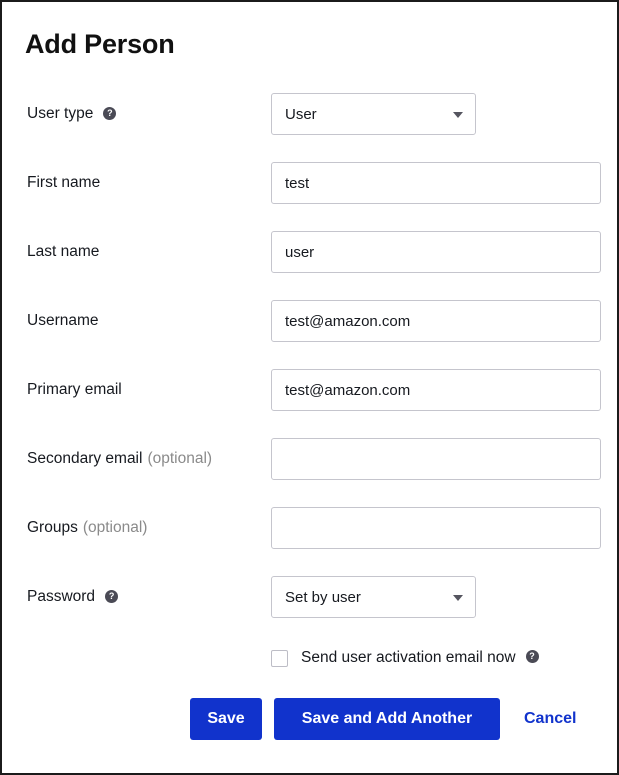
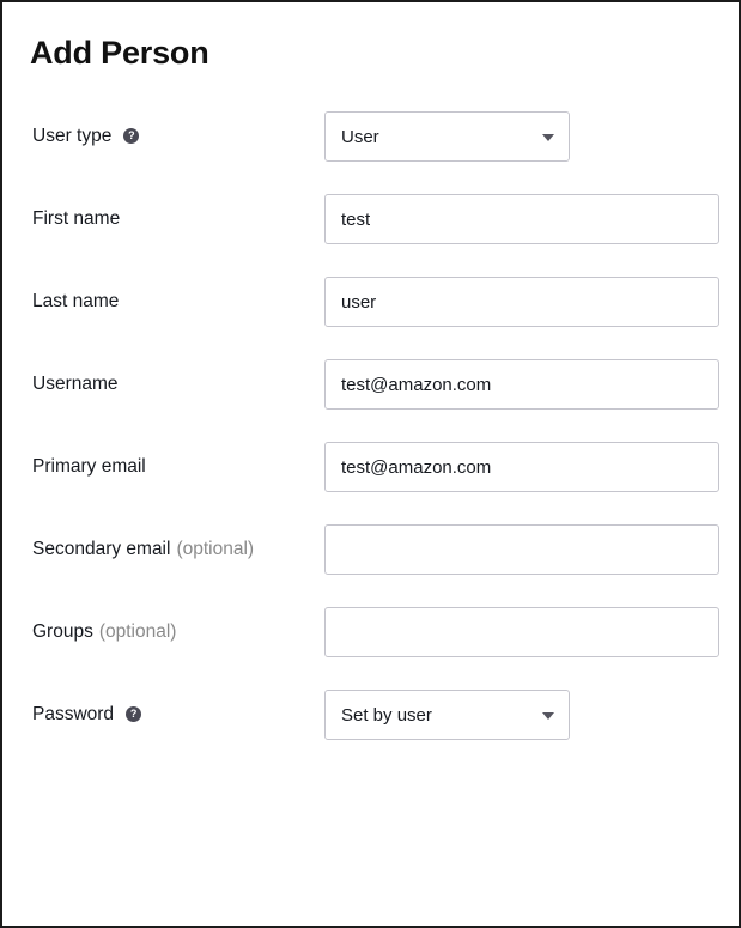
  Add Person
  User type
  ?
  User
  First name
  test
  Last name
  user
  Username
  test@amazon.com
  Primary email
  test@amazon.com
  Secondary email
  (optional)
  Groups
  (optional)
  Password
  ?
  Set by user
- Send user activation email now ?
- Save
- Save and Add Another
- Cancel
